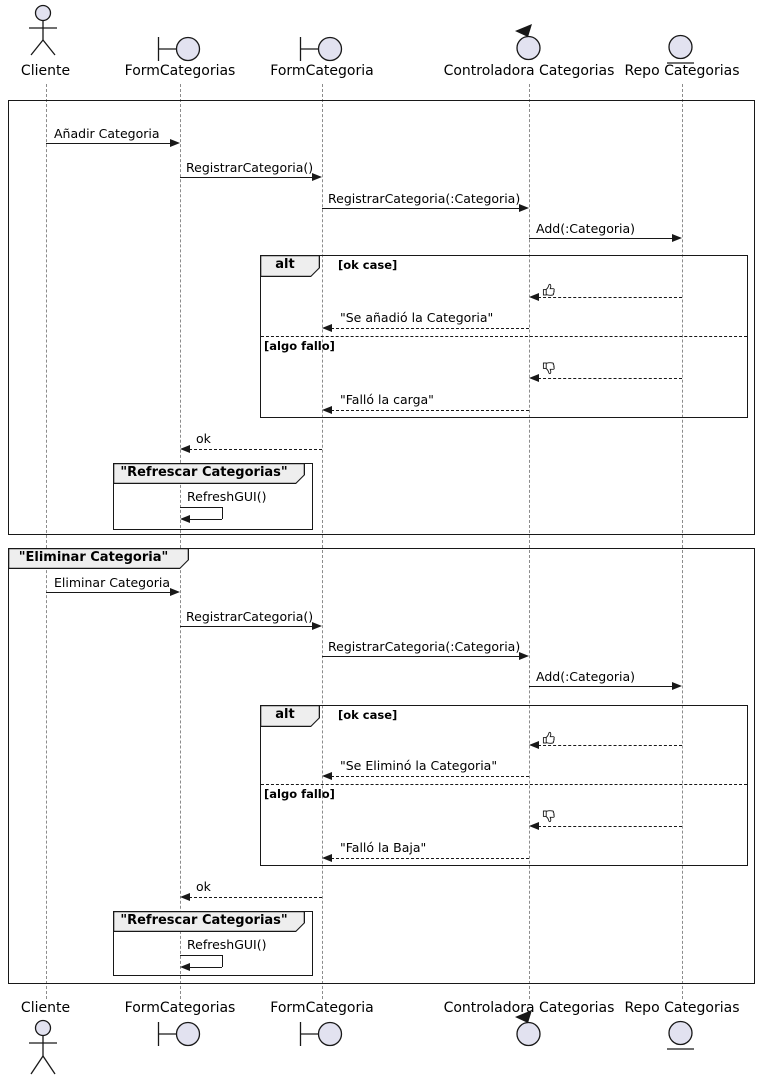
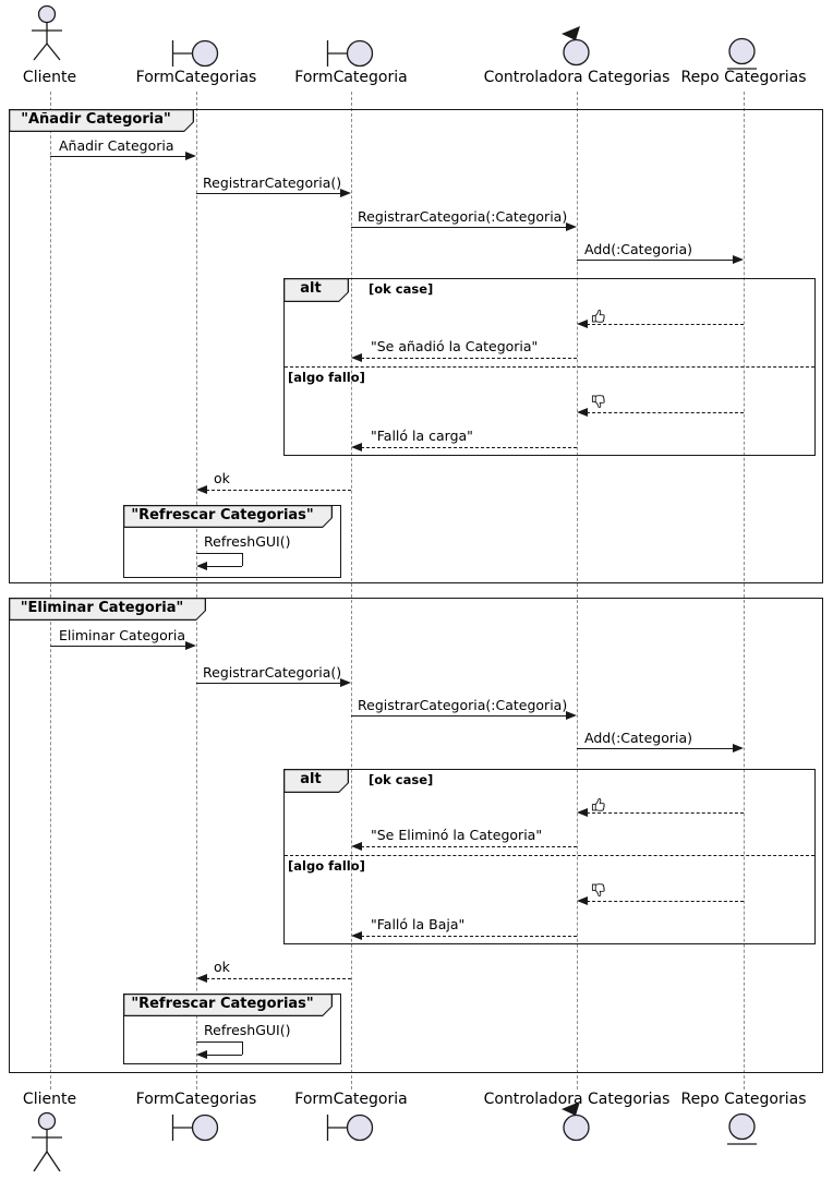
  Cliente
  FormCategorias
  FormCategoria
  Controladora Categorias
  Repo Categorias
+ "Añadir Categoria"
  Añadir Categoria
  RegistrarCategoria()
  RegistrarCategoria(:Categoria)
  Add(:Categoria)
  alt
  [ok case]
  "Se añadió la Categoria"
  [algo fallo]
  "Falló la carga"
  ok
  "Refrescar Categorias"
  RefreshGUI()
  "Eliminar Categoria"
  Eliminar Categoria
  RegistrarCategoria()
  RegistrarCategoria(:Categoria)
  Add(:Categoria)
  alt
  [ok case]
  "Se Eliminó la Categoria"
  [algo fallo]
  "Falló la Baja"
  ok
  "Refrescar Categorias"
  RefreshGUI()
  Cliente
  FormCategorias
  FormCategoria
  Controladora Categorias
  Repo Categorias
